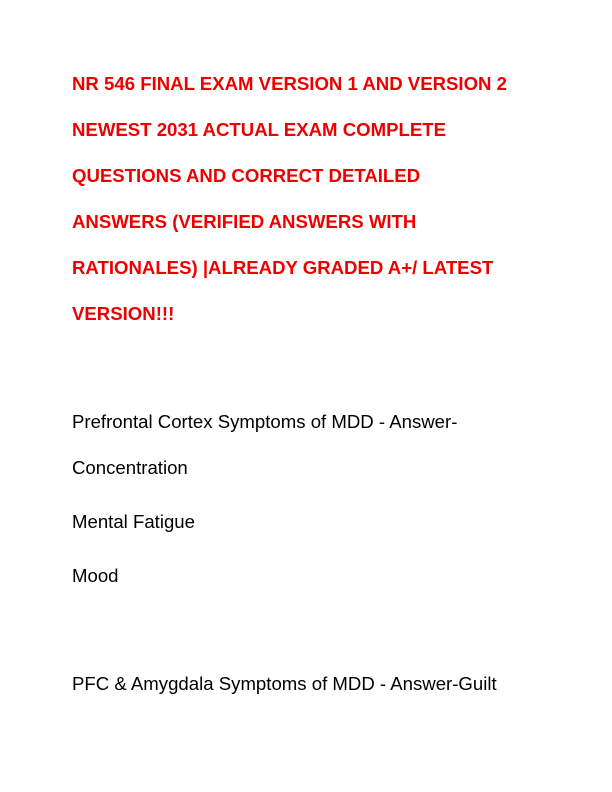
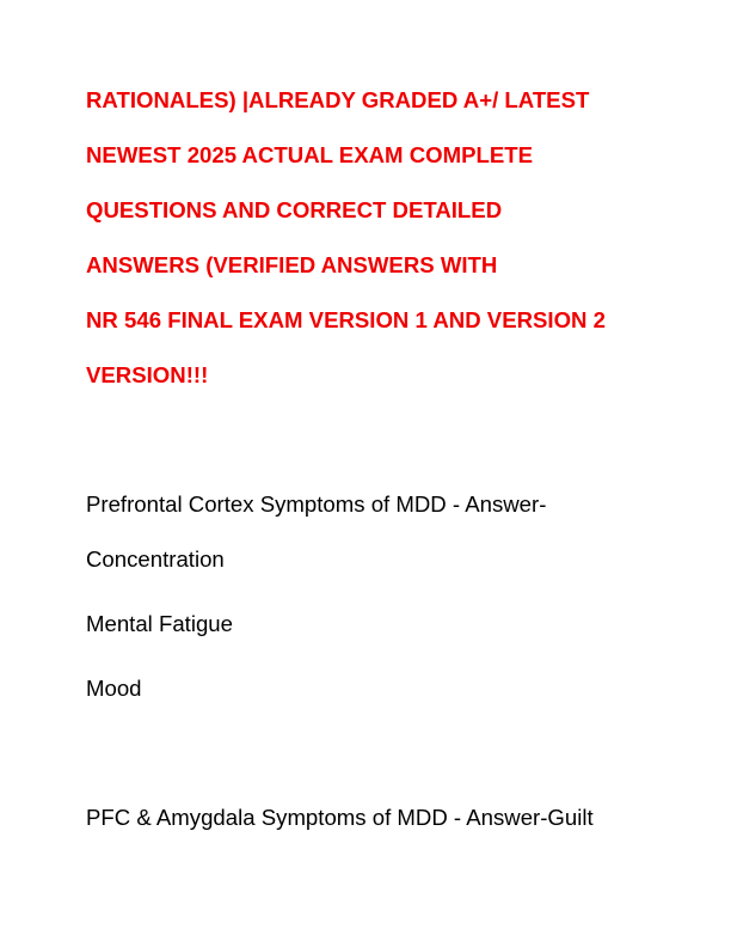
- NR 546 FINAL EXAM VERSION 1 AND VERSION 2
+ RATIONALES) |ALREADY GRADED A+/ LATEST
- NEWEST 2031 ACTUAL EXAM COMPLETE
+ NEWEST 2025 ACTUAL EXAM COMPLETE
  QUESTIONS AND CORRECT DETAILED
  ANSWERS (VERIFIED ANSWERS WITH
- RATIONALES) |ALREADY GRADED A+/ LATEST
+ NR 546 FINAL EXAM VERSION 1 AND VERSION 2
  VERSION!!!
  Prefrontal Cortex Symptoms of MDD - Answer-
  Concentration
  Mental Fatigue
  Mood
  PFC & Amygdala Symptoms of MDD - Answer-Guilt
